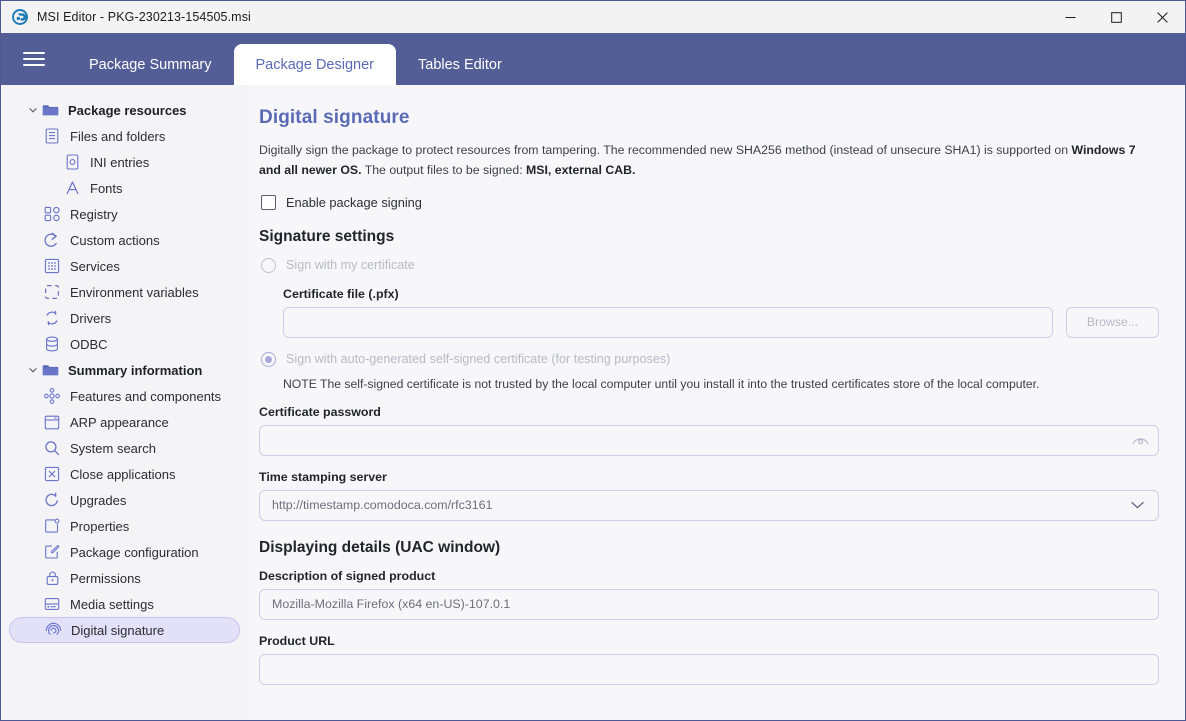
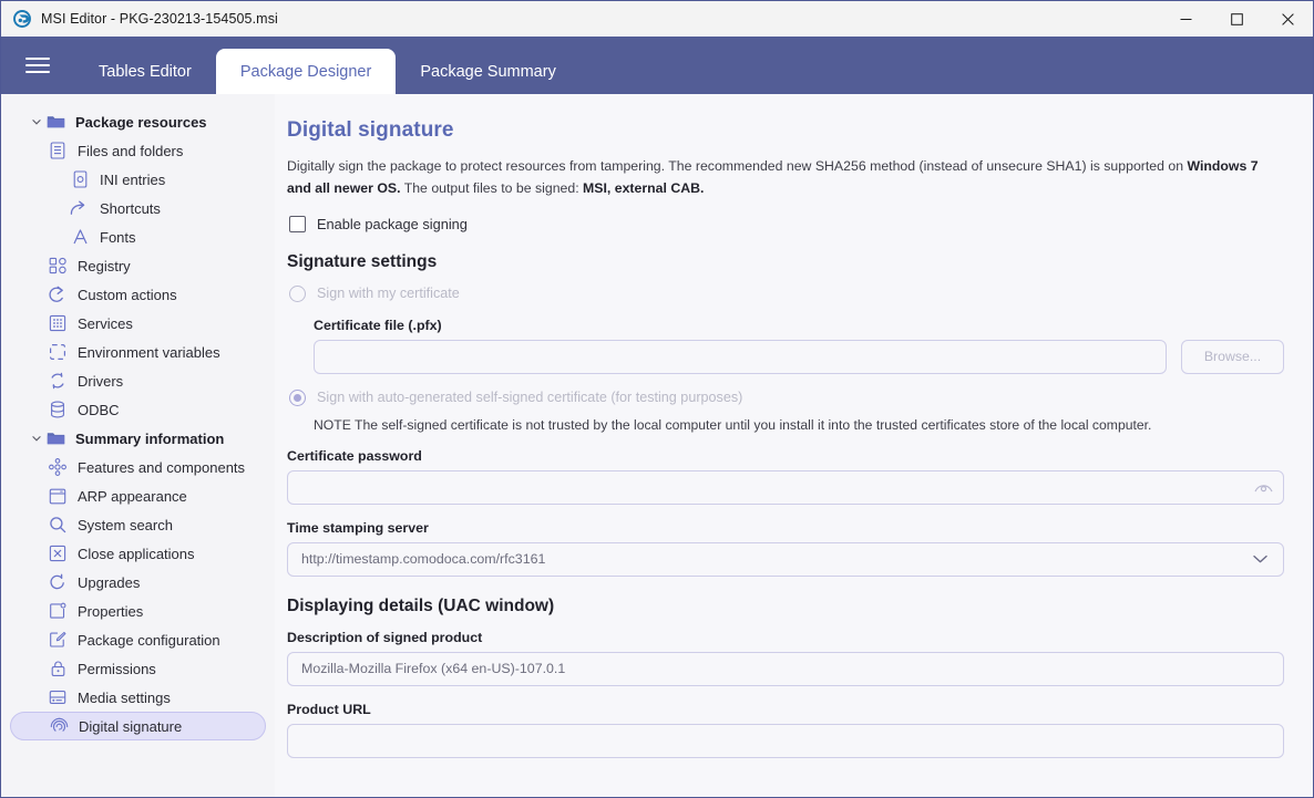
  MSI Editor - PKG-230213-154505.msi
- Package Summary
+ Tables Editor
  Package Designer
- Tables Editor
+ Package Summary
  Package resources
  Files and folders
  INI entries
+ Shortcuts
  Fonts
  Registry
  Custom actions
  Services
  Environment variables
  Drivers
  ODBC
  Summary information
  Features and components
  ARP appearance
  System search
  Close applications
  Upgrades
  Properties
  Package configuration
  Permissions
  Media settings
  Digital signature
  Digital signature
  Digitally sign the package to protect resources from tampering. The recommended new SHA256 method (instead of unsecure SHA1) is supported on Windows 7 and all newer OS. The output files to be signed: MSI, external CAB.
  Enable package signing
  Signature settings
  Sign with my certificate
  Certificate file (.pfx)
  Browse...
  Sign with auto-generated self-signed certificate (for testing purposes)
  NOTE The self-signed certificate is not trusted by the local computer until you install it into the trusted certificates store of the local computer.
  Certificate password
  Time stamping server
  http://timestamp.comodoca.com/rfc3161
  Displaying details (UAC window)
  Description of signed product
  Mozilla-Mozilla Firefox (x64 en-US)-107.0.1
  Product URL
